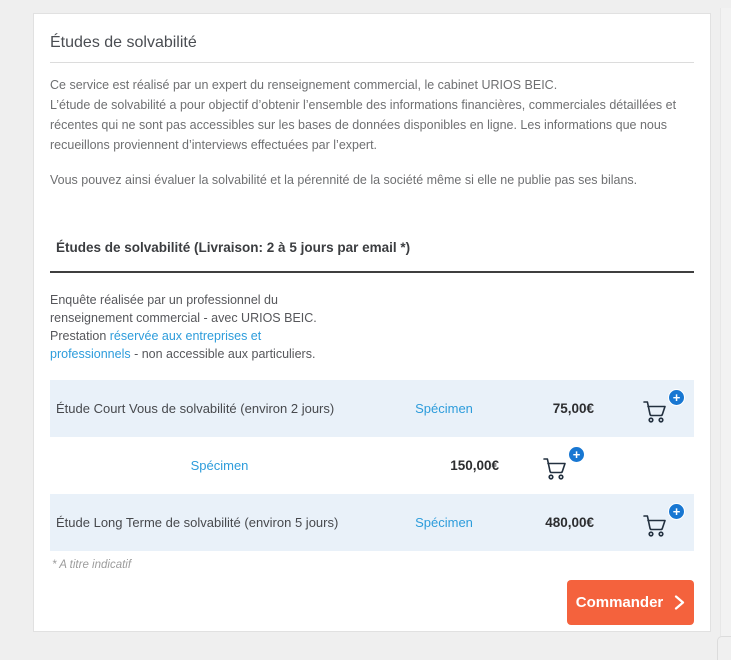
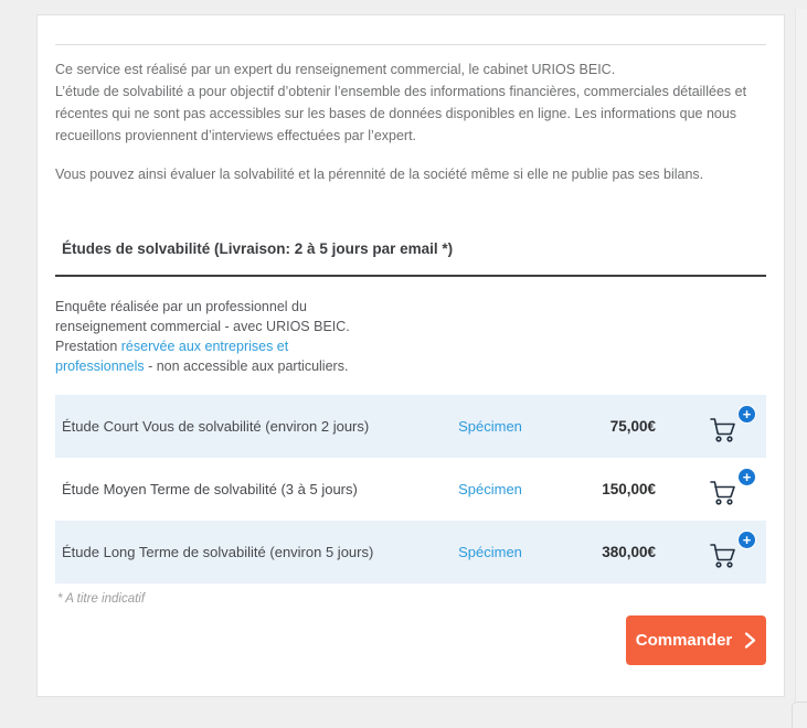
- Études de solvabilité
  Ce service est réalisé par un expert du renseignement commercial, le cabinet URIOS BEIC.
  L’étude de solvabilité a pour objectif d’obtenir l’ensemble des informations financières, commerciales détaillées et récentes qui ne sont pas accessibles sur les bases de données disponibles en ligne. Les informations que nous recueillons proviennent d’interviews effectuées par l’expert.
  Vous pouvez ainsi évaluer la solvabilité et la pérennité de la société même si elle ne publie pas ses bilans.
  Études de solvabilité (Livraison: 2 à 5 jours par email *)
  Enquête réalisée par un professionnel du renseignement commercial - avec URIOS BEIC. Prestation réservée aux entreprises et professionnels - non accessible aux particuliers.
  Étude Court Vous de solvabilité (environ 2 jours)
  Spécimen
  75,00€
  +
+ Étude Moyen Terme de solvabilité (3 à 5 jours)
  Spécimen
  150,00€
  +
  Étude Long Terme de solvabilité (environ 5 jours)
  Spécimen
- 480,00€
+ 380,00€
  +
  * A titre indicatif
  Commander
